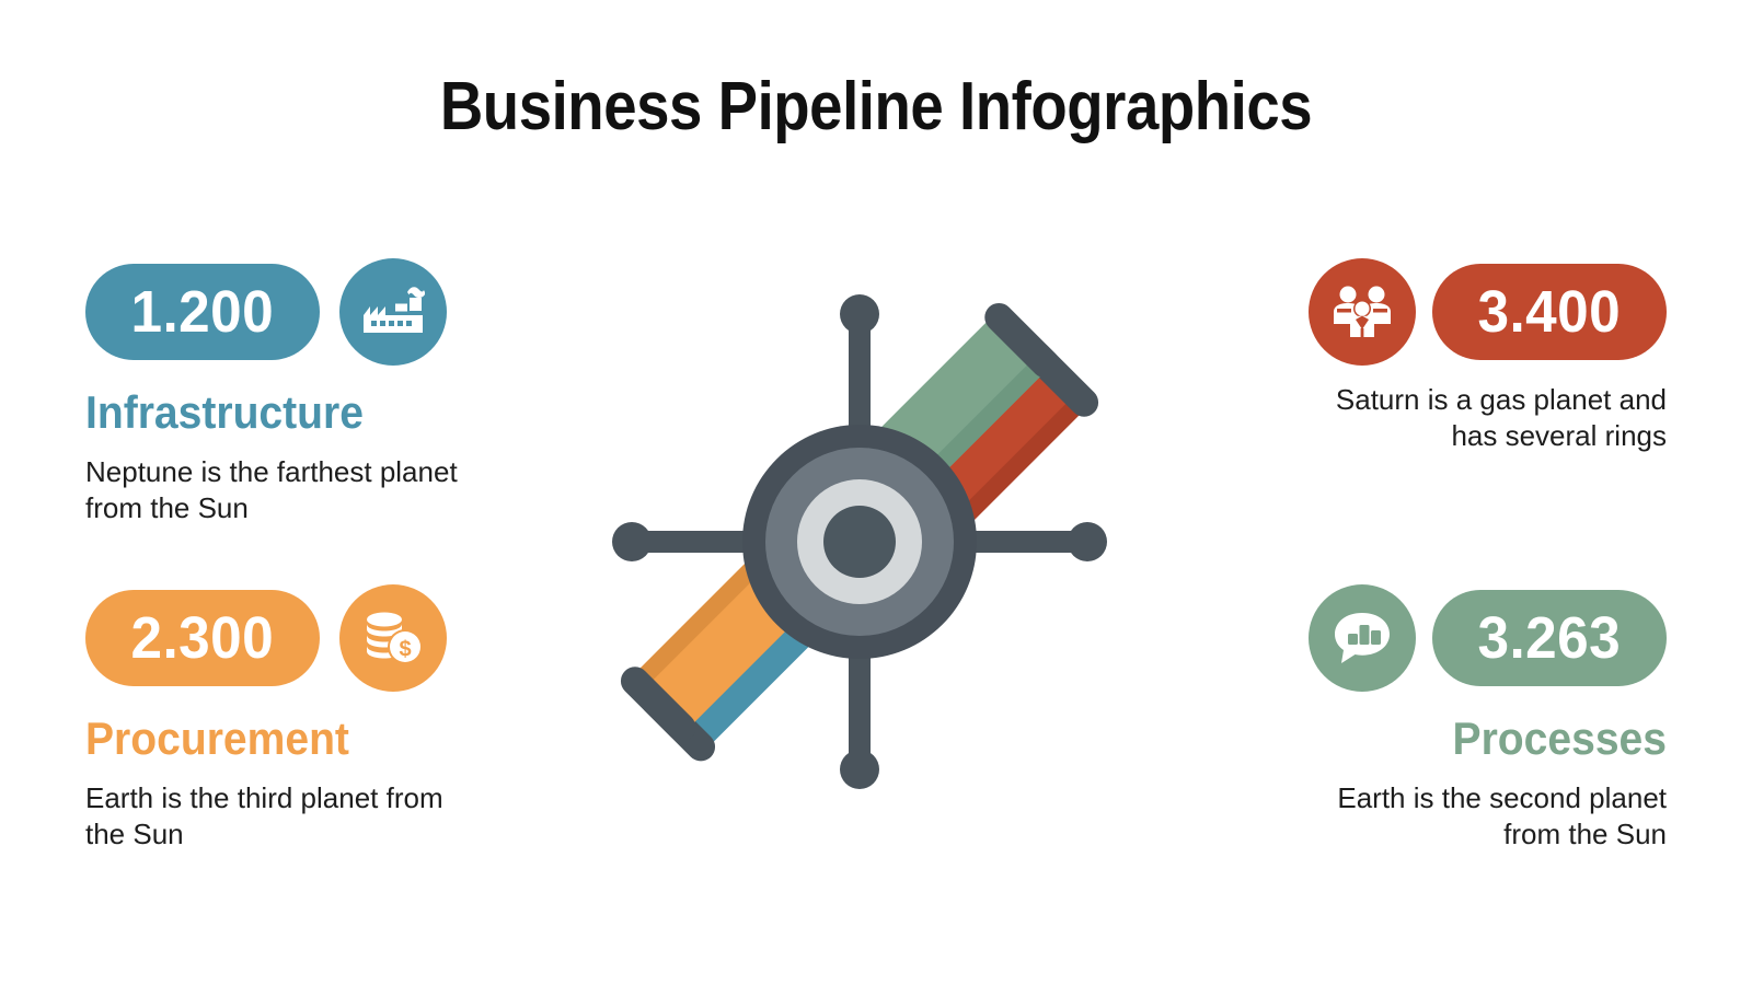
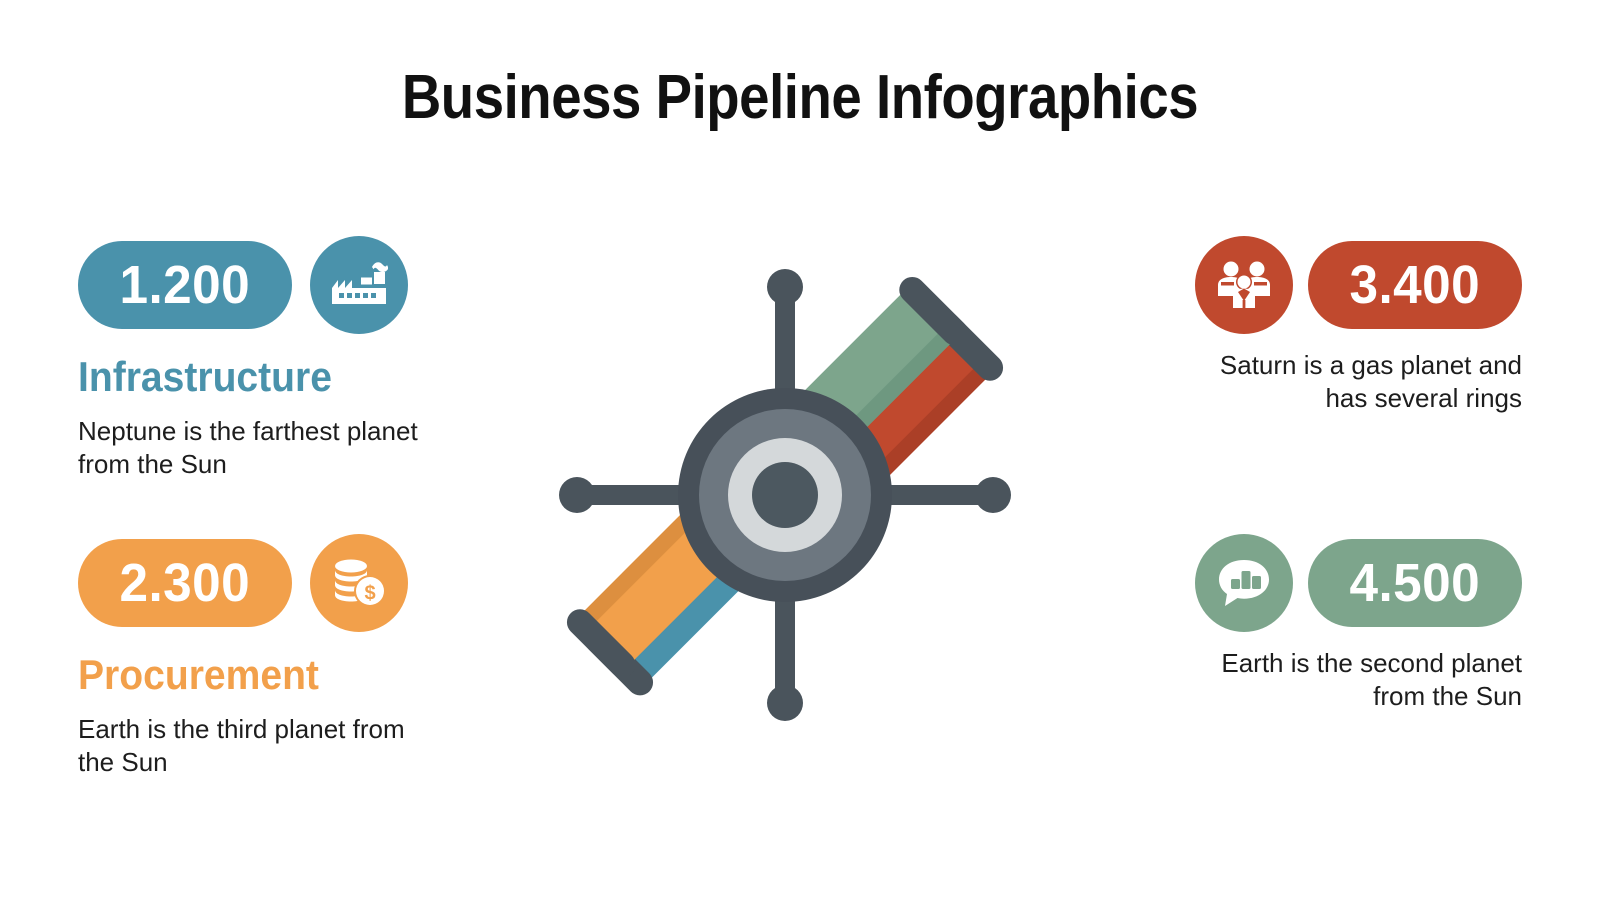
  Business Pipeline Infographics
  1.200
  Infrastructure
  Neptune is the farthest planet from the Sun
  2.300
  $
  Procurement
  Earth is the third planet from the Sun
  3.400
  Saturn is a gas planet and has several rings
- 3.263
+ 4.500
- Processes
  Earth is the second planet from the Sun
